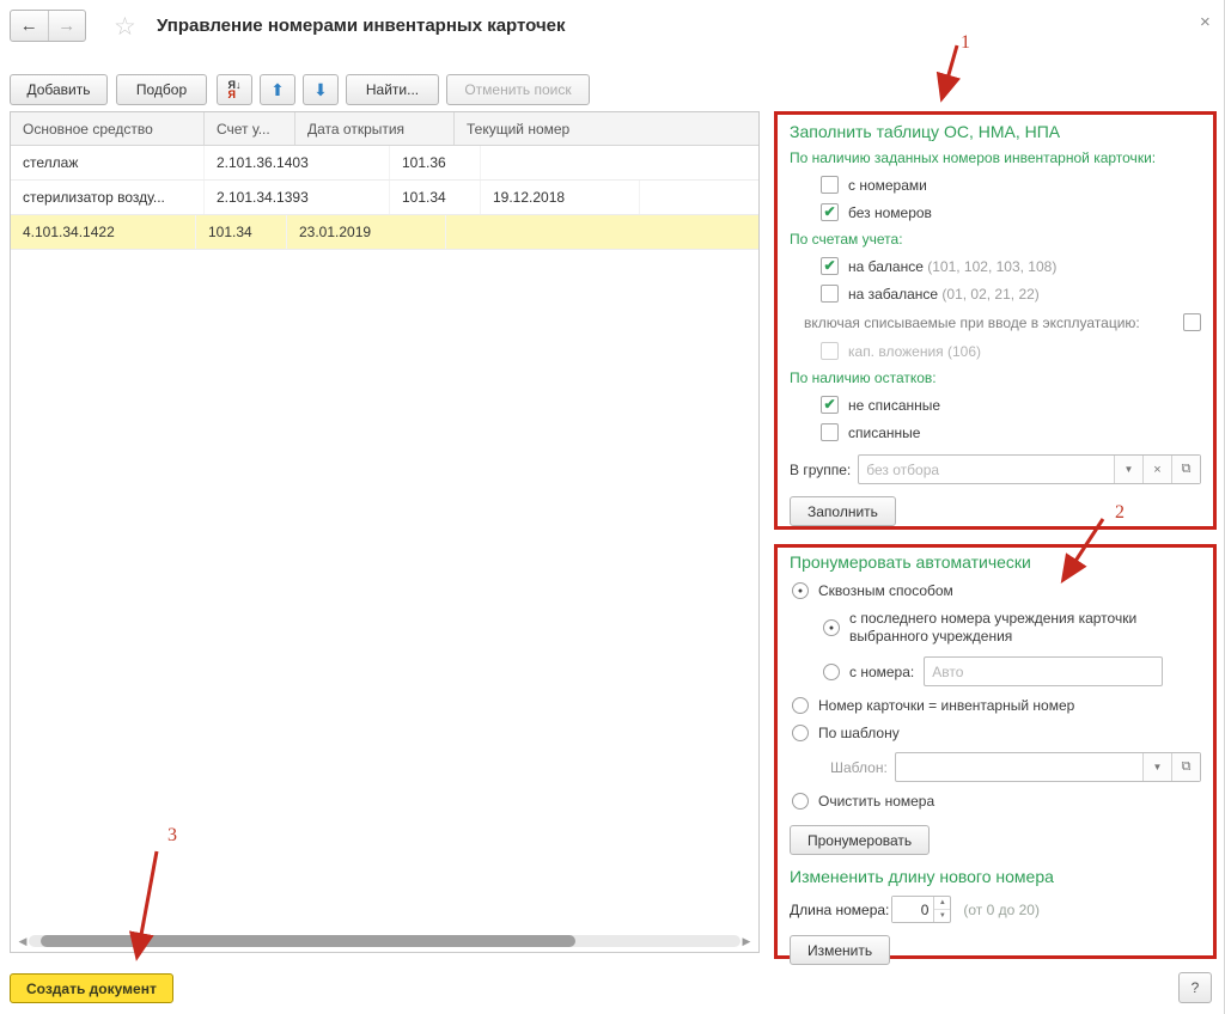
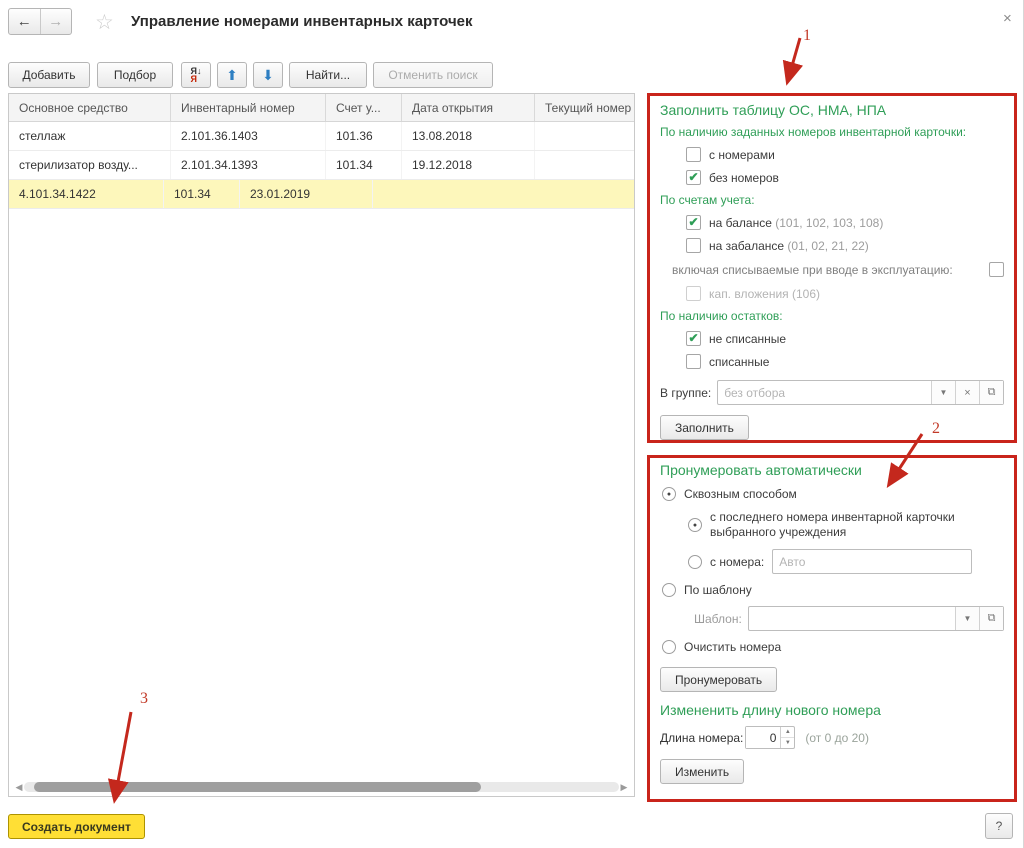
  ←
  →
  ☆
  Управление номерами инвентарных карточек
  ×
  Добавить
  Подбор
  Я↓
  Я
  ⬆
  ⬇
  Найти...
  Отменить поиск
  Основное средство
+ Инвентарный номер
  Счет у...
  Дата открытия
  Текущий номер
  стеллаж
  2.101.36.1403
  101.36
+ 13.08.2018
  стерилизатор возду...
  2.101.34.1393
  101.34
  19.12.2018
  4.101.34.1422
  101.34
  23.01.2019
  ◀
  ▶
  Заполнить таблицу ОС, НМА, НПА
  По наличию заданных номеров инвентарной карточки:
  с номерами
  ✔
  без номеров
  По счетам учета:
  ✔
  на балансе (101, 102, 103, 108)
  на забалансе (01, 02, 21, 22)
  включая списываемые при вводе в эксплуатацию:
  кап. вложения (106)
  По наличию остатков:
  ✔
  не списанные
  списанные
  В группе:
  без отбора
  ▼
  ×
  ⧉
  Заполнить
  Пронумеровать автоматически
  Сквозным способом
- с последнего номера учреждения карточки выбранного учреждения
+ с последнего номера инвентарной карточки выбранного учреждения
  с номера:
  Авто
- Номер карточки = инвентарный номер
  По шаблону
  Шаблон:
  ▼
  ⧉
  Очистить номера
  Пронумеровать
  Измененить длину нового номера
  Длина номера:
  0
  (от 0 до 20)
  Изменить
  Создать документ
  ?
  1
  2
  3
